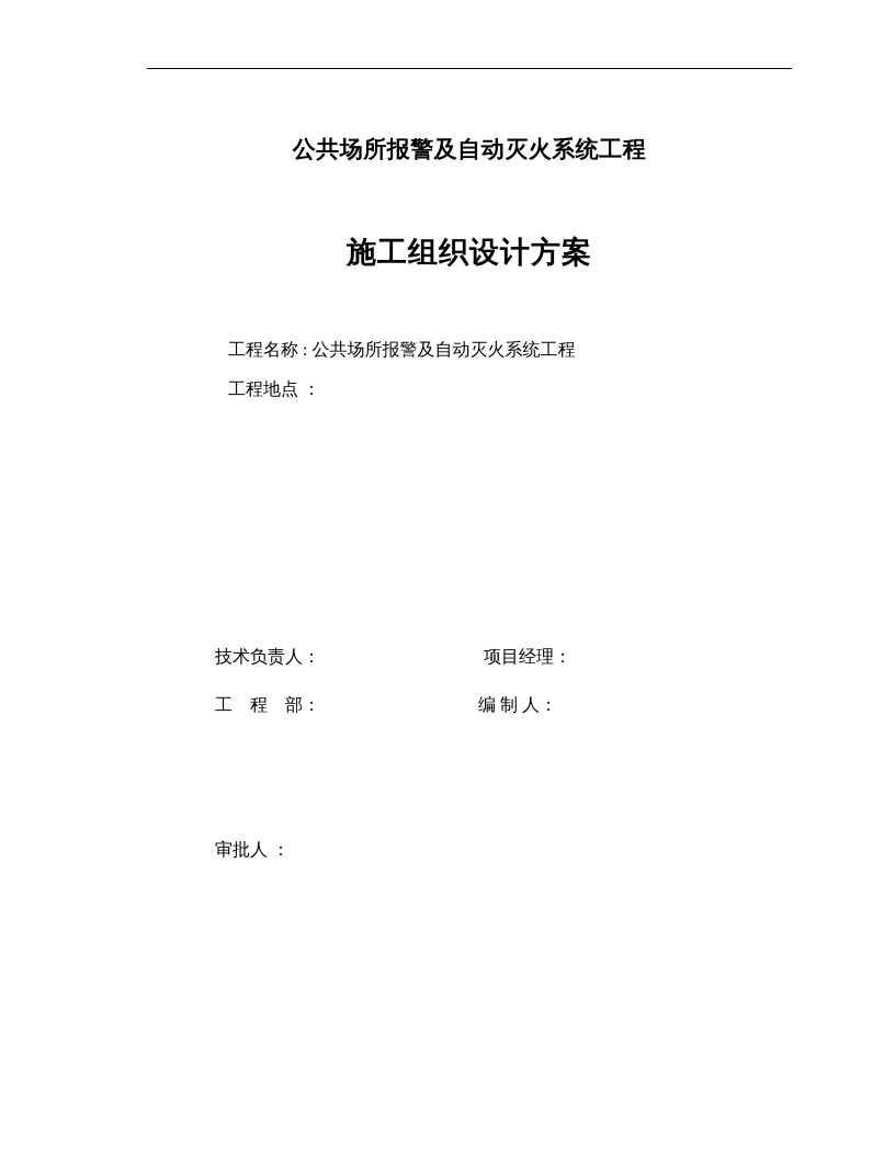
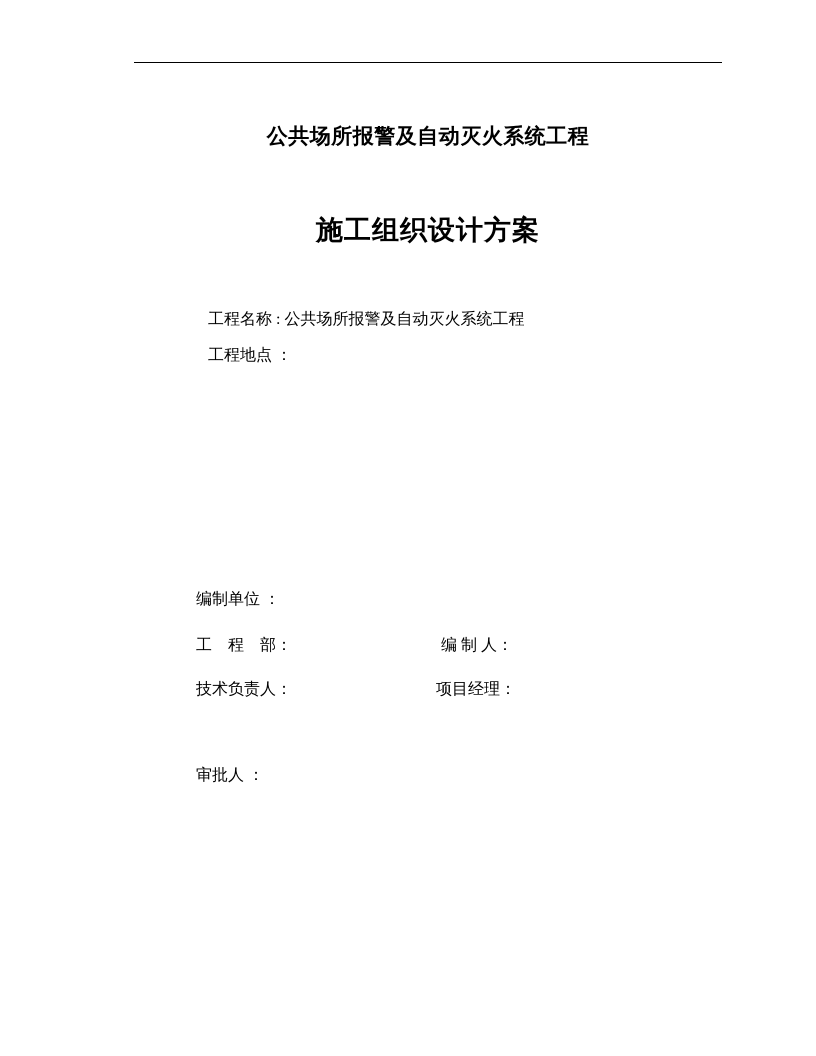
  公共场所报警及自动灭火系统工程
  施工组织设计方案
  工程名称 : 公共场所报警及自动灭火系统工程
  工程地点 ：
+ 编制单位 ：
- 技术负责人：
+ 工 程 部：
- 项目经理：
+ 编 制 人：
- 工 程 部：
+ 技术负责人：
- 编 制 人：
+ 项目经理：
  审批人 ：
